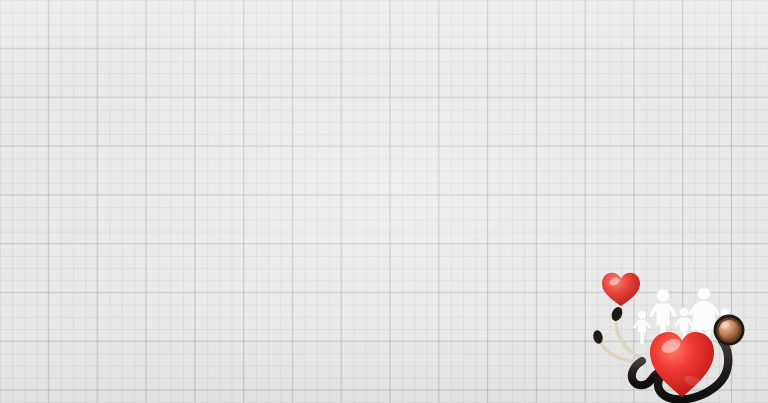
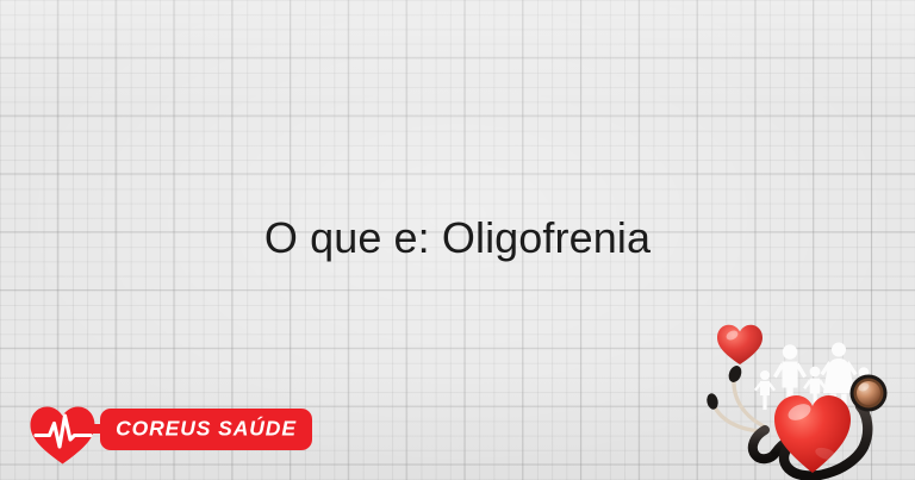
+ O que e: Oligofrenia
+ COREUS SAÚDE
